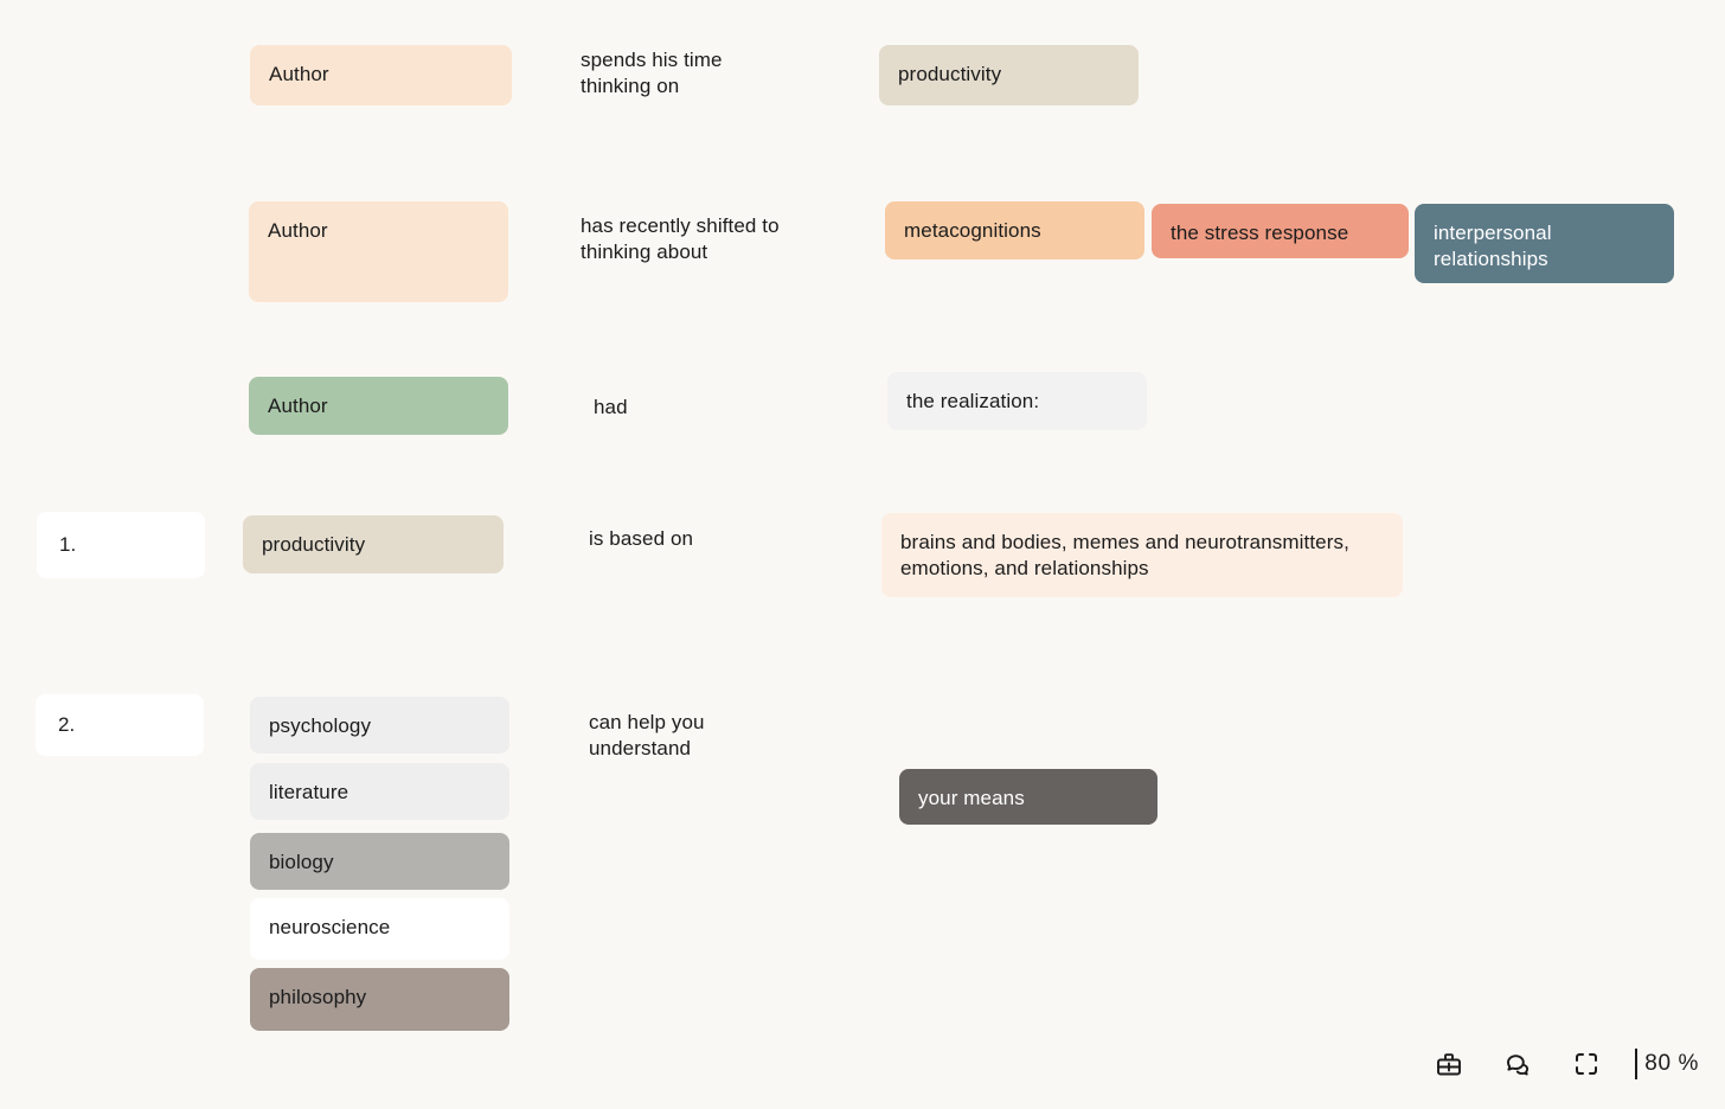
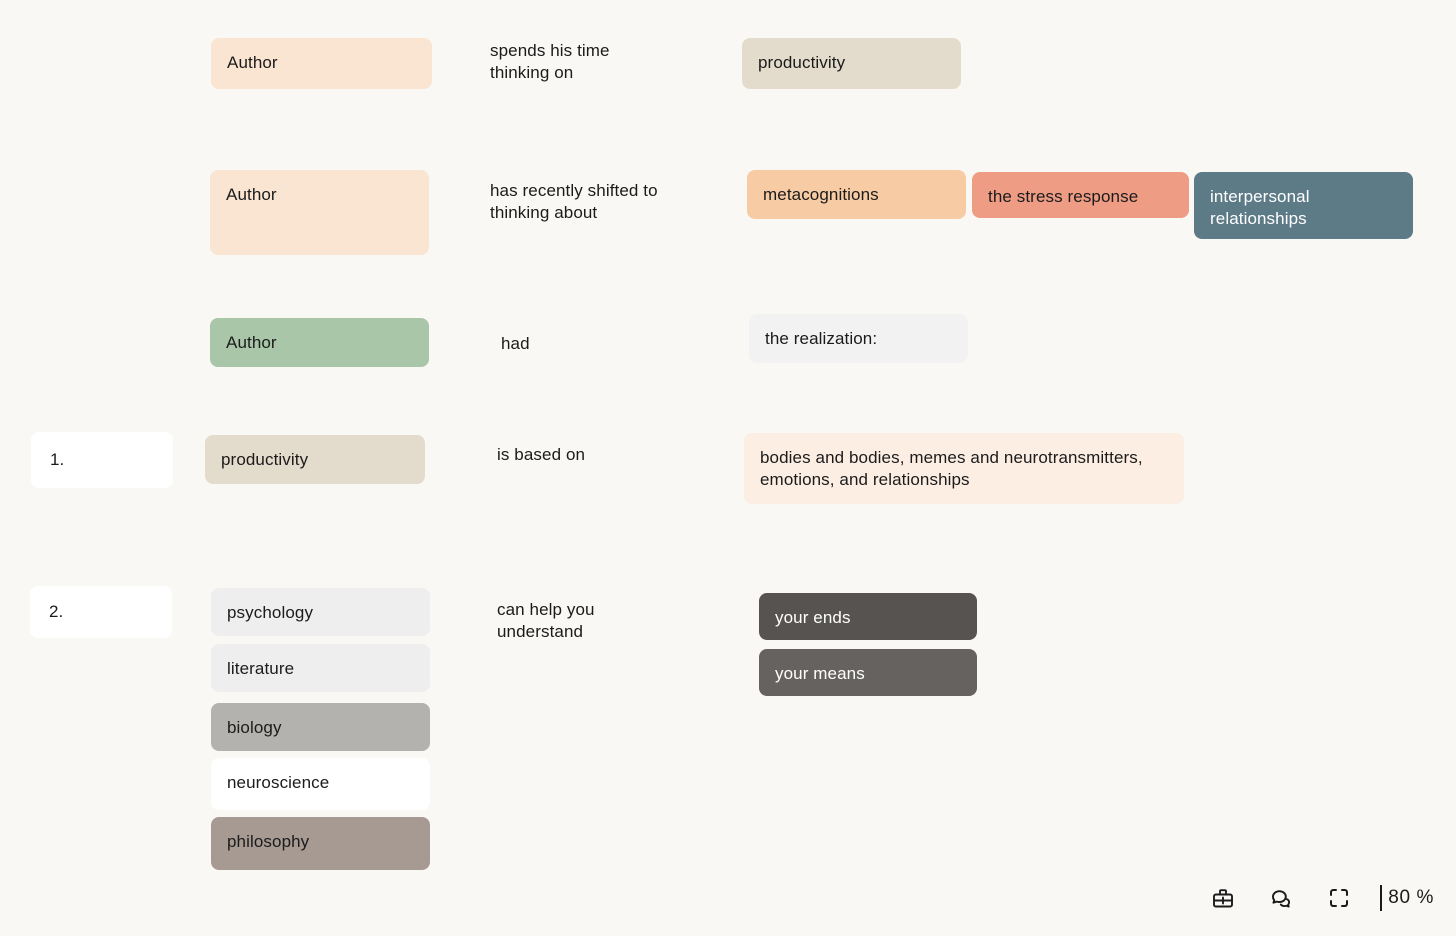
  Author
  spends his time
  thinking on
  productivity
  Author
  has recently shifted to
  thinking about
  metacognitions
  the stress response
  interpersonal
  relationships
  Author
  had
  the realization:
  1.
  productivity
  is based on
- brains and bodies, memes and neurotransmitters, emotions, and relationships
+ bodies and bodies, memes and neurotransmitters, emotions, and relationships
  2.
  psychology
  literature
  biology
  neuroscience
  philosophy
  can help you
  understand
+ your ends
  your means
  80 %
